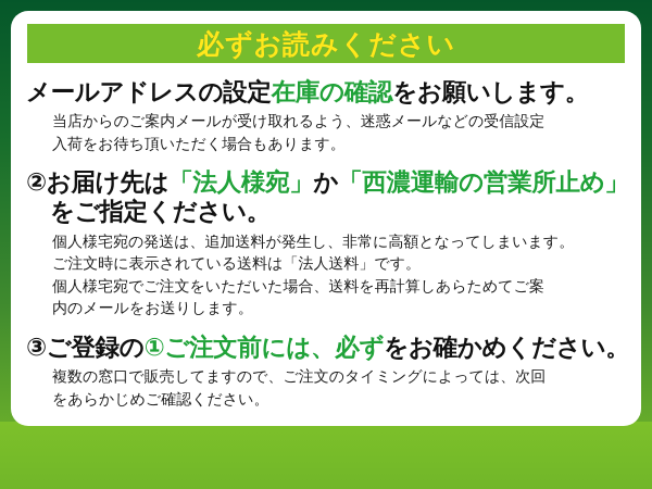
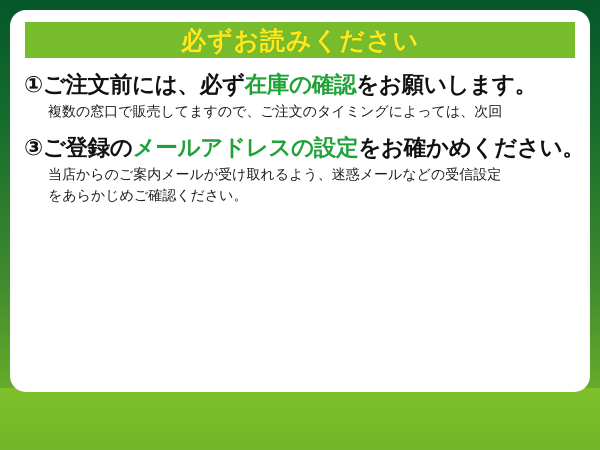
  必ずお読みください
- メールアドレスの設定在庫の確認をお願いします。
+ ①ご注文前には、必ず在庫の確認をお願いします。
- 当店からのご案内メールが受け取れるよう、迷惑メールなどの受信設定
+ 複数の窓口で販売してますので、ご注文のタイミングによっては、次回
- 入荷をお待ち頂いただく場合もあります。
- ②お届け先は「法人様宛」か「西濃運輸の営業所止め」
- をご指定ください。
- 個人様宅宛の発送は、追加送料が発生し、非常に高額となってしまいます。
- ご注文時に表示されている送料は「法人送料」です。
- 個人様宅宛でご注文をいただいた場合、送料を再計算しあらためてご案
- 内のメールをお送りします。
- ③ご登録の①ご注文前には、必ずをお確かめください。
+ ③ご登録のメールアドレスの設定をお確かめください。
- 複数の窓口で販売してますので、ご注文のタイミングによっては、次回
+ 当店からのご案内メールが受け取れるよう、迷惑メールなどの受信設定
  をあらかじめご確認ください。
